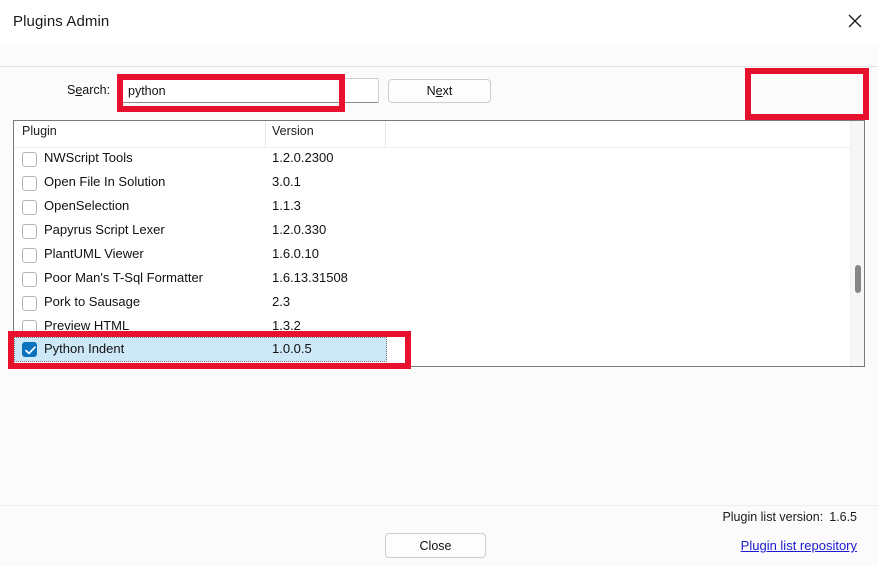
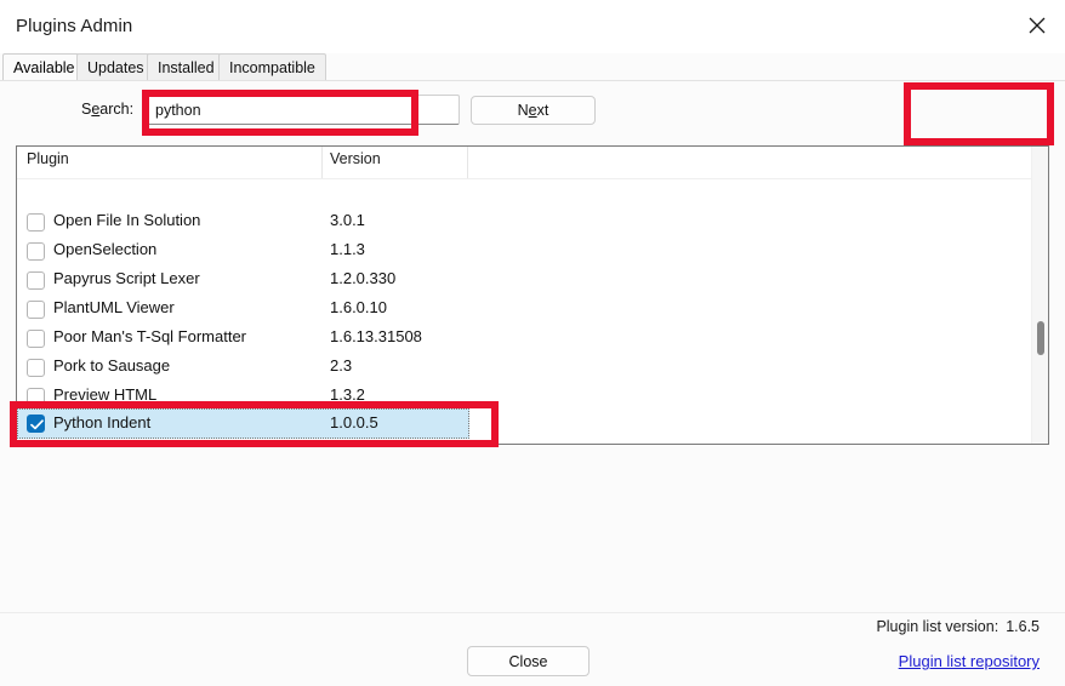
  Plugins Admin
+ Available
+ Updates
+ Installed
+ Incompatible
  Search:
  python
  N
  e
  xt
  Plugin
  Version
- NWScript Tools
- 1.2.0.2300
  Open File In Solution
  3.0.1
  OpenSelection
  1.1.3
  Papyrus Script Lexer
  1.2.0.330
  PlantUML Viewer
  1.6.0.10
  Poor Man's T-Sql Formatter
  1.6.13.31508
  Pork to Sausage
  2.3
  Preview HTML
  1.3.2
  Python Indent
  1.0.0.5
  Plugin list version: 1.6.5
  Close
  Plugin list repository
